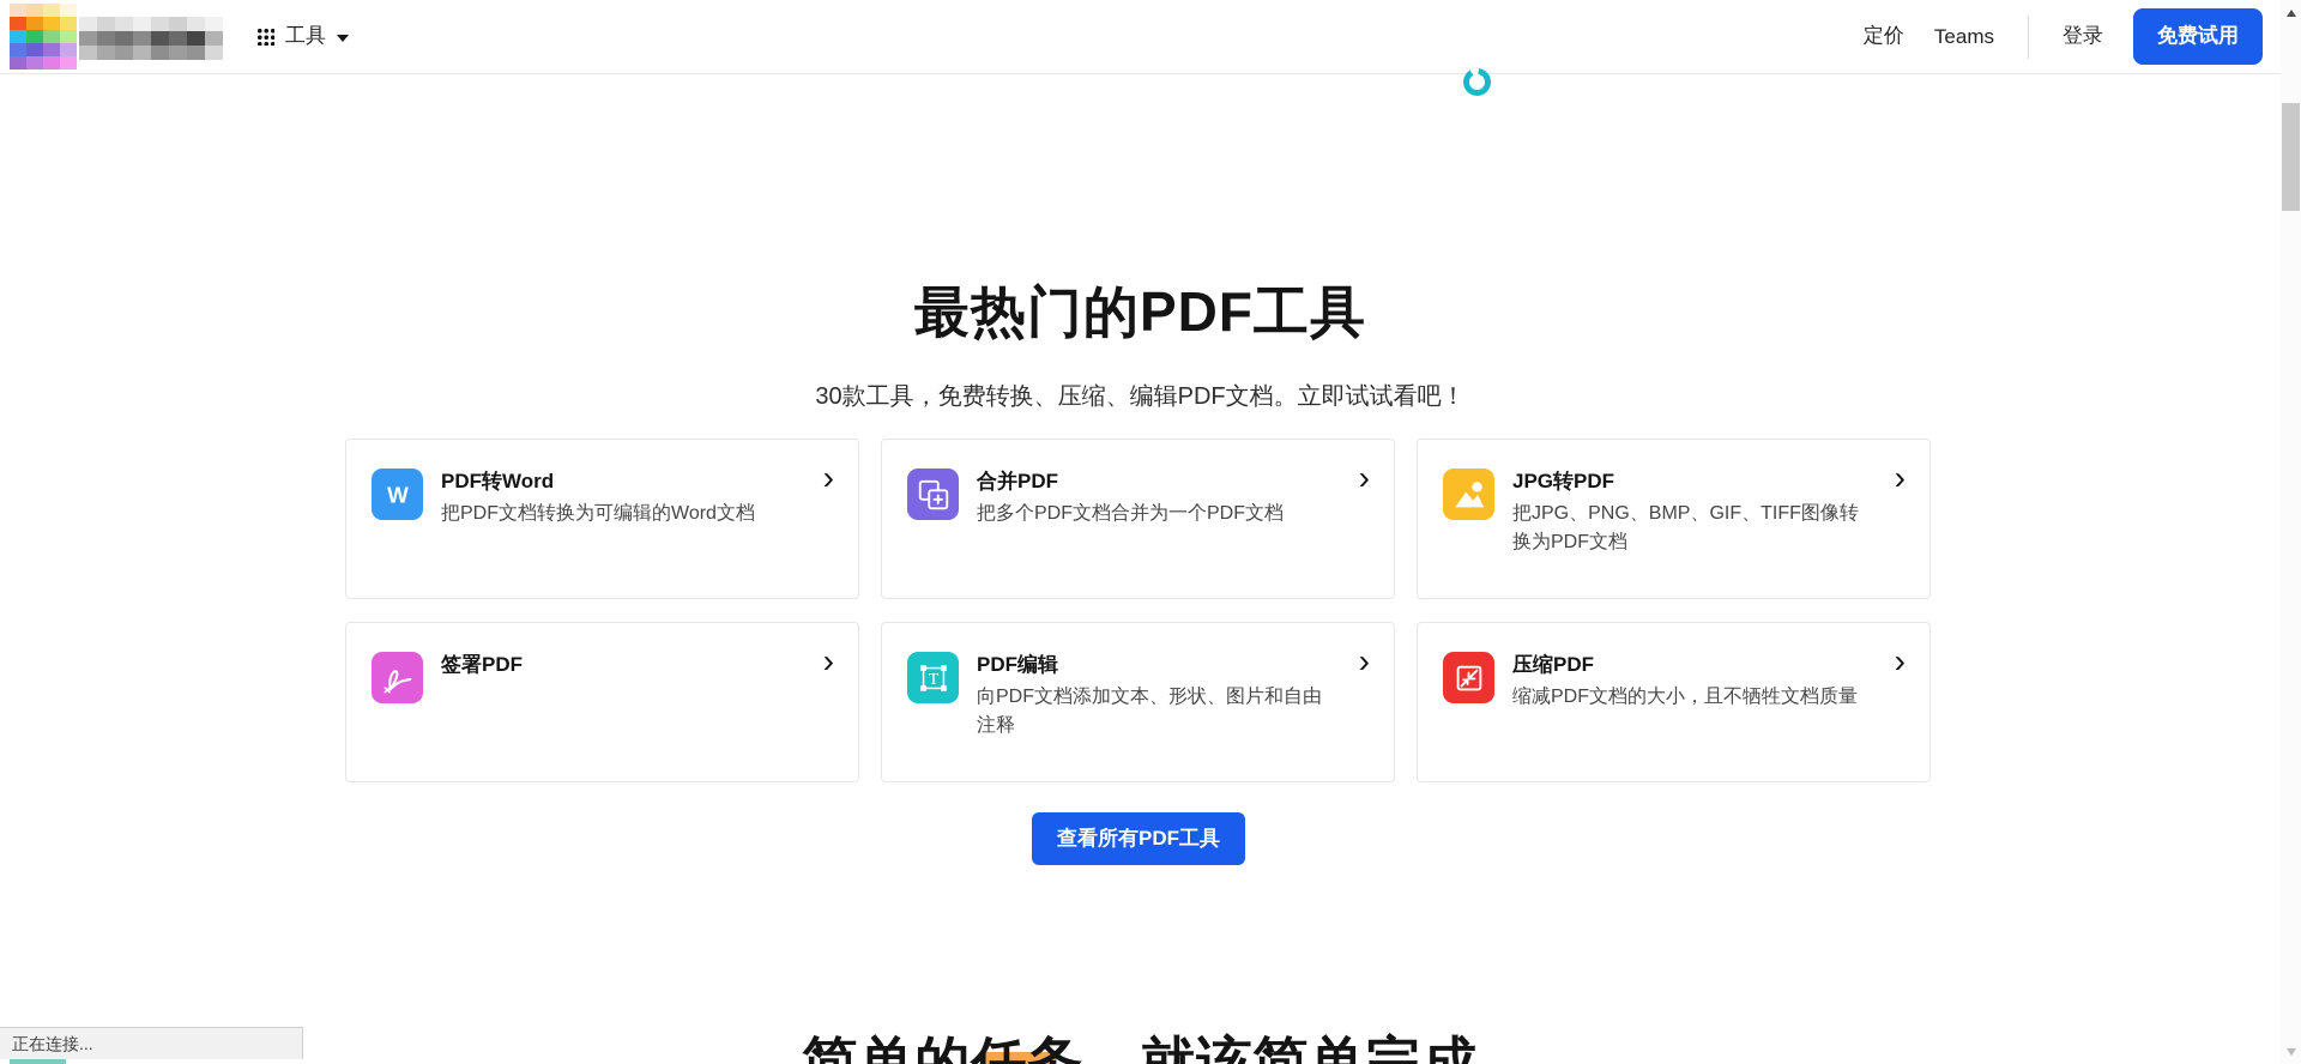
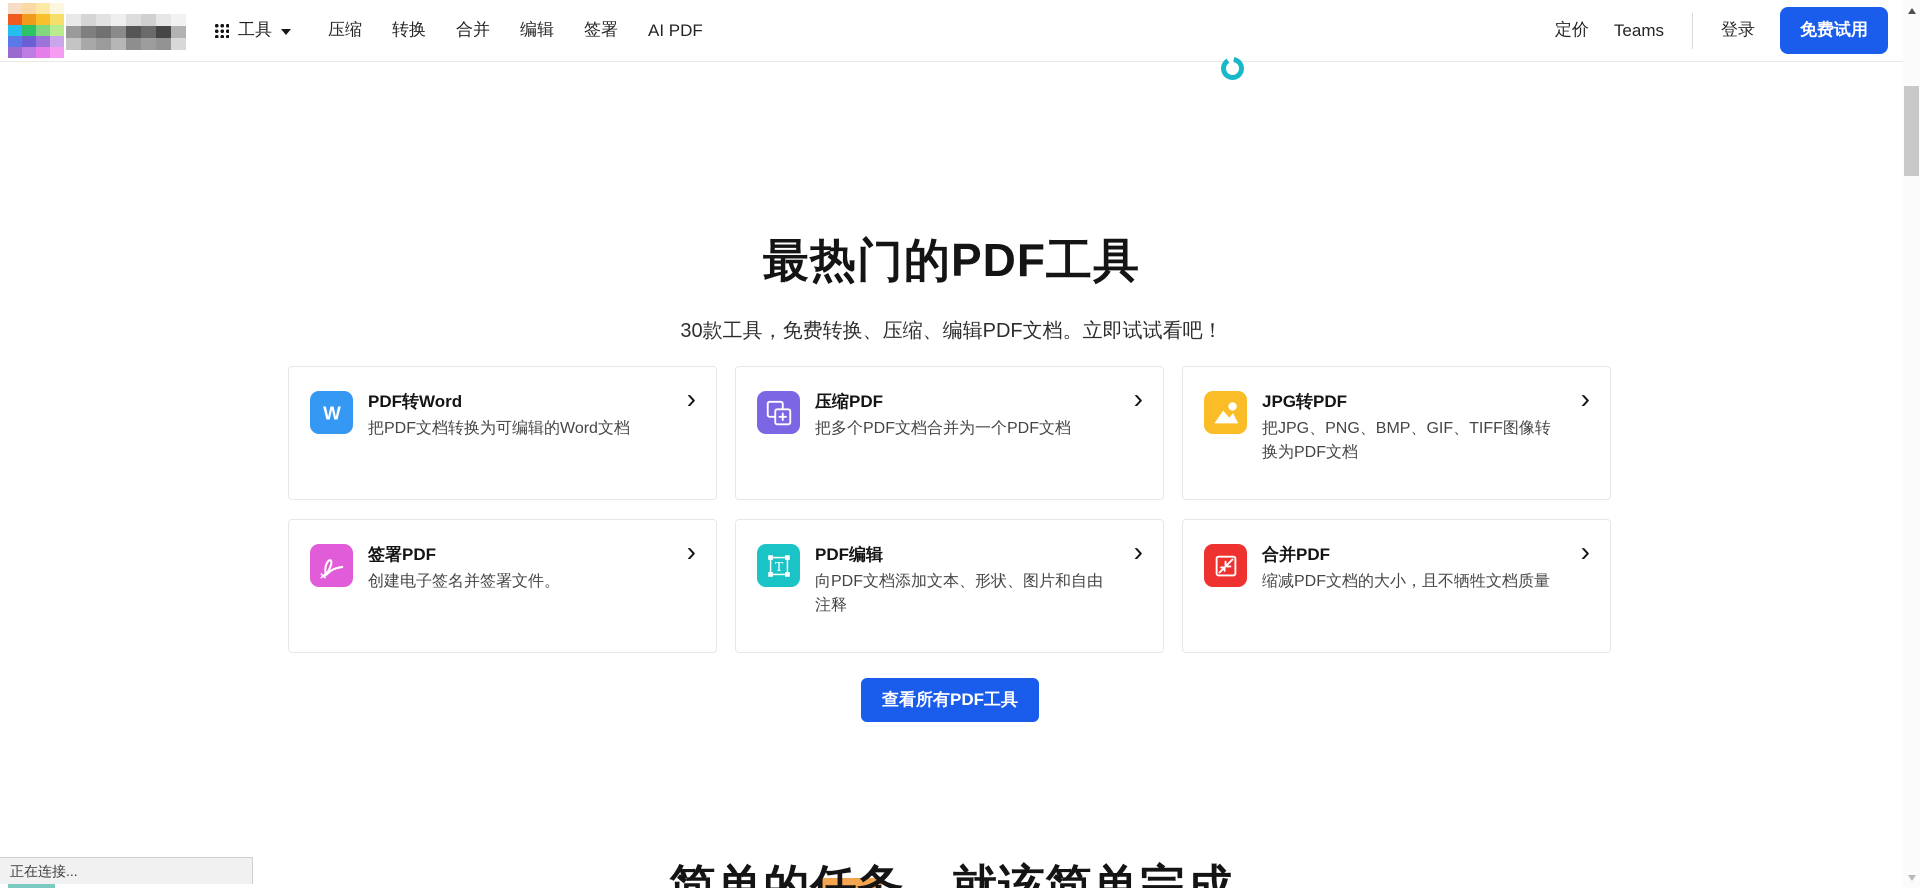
  工具
+ 压缩
+ 转换
+ 合并
+ 编辑
+ 签署
+ AI PDF
  定价
  Teams
  登录
  免费试用
  最热门的PDF工具
  30款工具，免费转换、压缩、编辑PDF文档。立即试试看吧！
  W
  PDF转Word
  把PDF文档转换为可编辑的Word文档
  ›
- 合并PDF
+ 压缩PDF
  把多个PDF文档合并为一个PDF文档
  ›
  JPG转PDF
  把JPG、PNG、BMP、GIF、TIFF图像转换为PDF文档
  ›
  签署PDF
+ 创建电子签名并签署文件。
  ›
  T
  PDF编辑
  向PDF文档添加文本、形状、图片和自由注释
  ›
- 压缩PDF
+ 合并PDF
  缩减PDF文档的大小，且不牺牲文档质量
  ›
  查看所有PDF工具
  简单的任务，就该简单完成
  正在连接...
